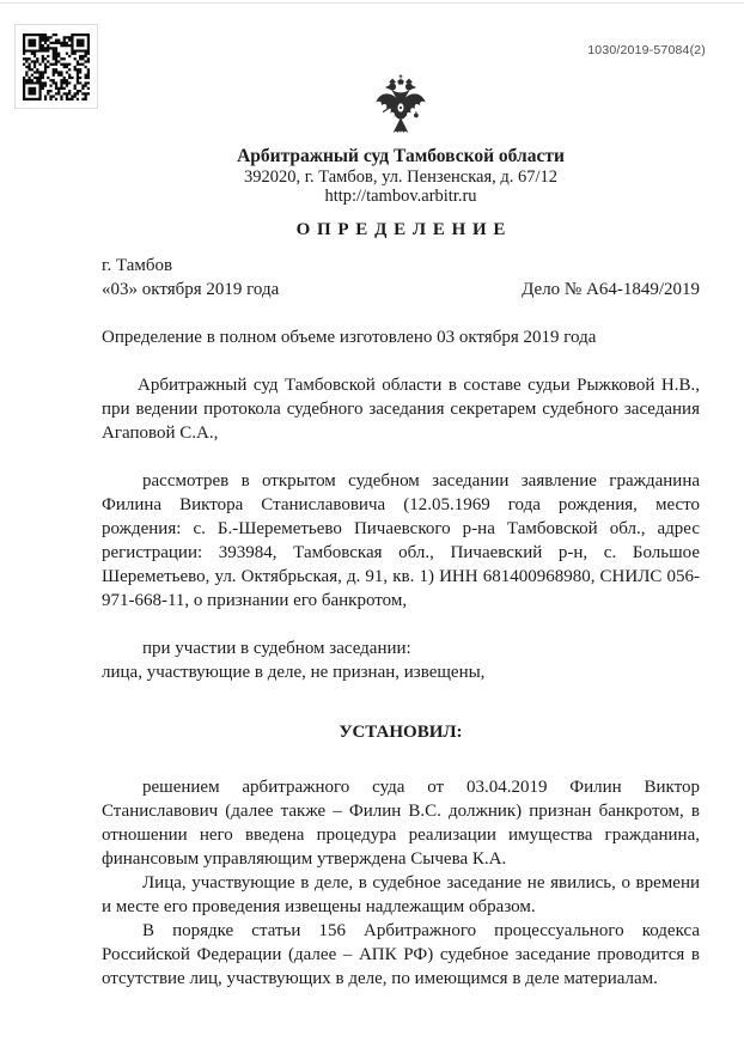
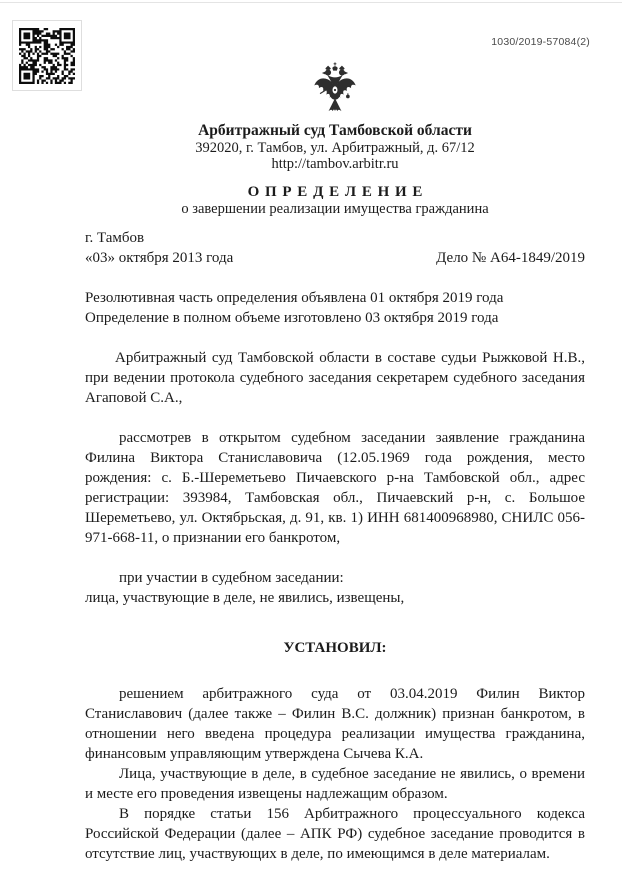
  1030/2019-57084(2)
  Арбитражный суд Тамбовской области
- 392020, г. Тамбов, ул. Пензенская, д. 67/12
+ 392020, г. Тамбов, ул. Арбитражный, д. 67/12
  http://tambov.arbitr.ru
  О П Р Е Д Е Л Е Н И Е
+ о завершении реализации имущества гражданина
  г. Тамбов
- «03» октября 2019 года
+ «03» октября 2013 года
  Дело № А64-1849/2019
+ Резолютивная часть определения объявлена 01 октября 2019 года
  Определение в полном объеме изготовлено 03 октября 2019 года
  Арбитражный суд Тамбовской области в составе судьи Рыжковой Н.В., при ведении протокола судебного заседания секретарем судебного заседания Агаповой С.А.,
  рассмотрев в открытом судебном заседании заявление гражданина Филина Виктора Станиславовича (12.05.1969 года рождения, место рождения: с. Б.-Шереметьево Пичаевского р-на Тамбовской обл., адрес регистрации: 393984, Тамбовская обл., Пичаевский р-н, с. Большое Шереметьево, ул. Октябрьская, д. 91, кв. 1) ИНН 681400968980, СНИЛС 056-971-668-11, о признании его банкротом,
  при участии в судебном заседании:
- лица, участвующие в деле, не признан, извещены,
+ лица, участвующие в деле, не явились, извещены,
  УСТАНОВИЛ:
  решением арбитражного суда от 03.04.2019 Филин Виктор Станиславович (далее также – Филин В.С. должник) признан банкротом, в отношении него введена процедура реализации имущества гражданина, финансовым управляющим утверждена Сычева К.А.
  Лица, участвующие в деле, в судебное заседание не явились, о времени и месте его проведения извещены надлежащим образом.
  В порядке статьи 156 Арбитражного процессуального кодекса Российской Федерации (далее – АПК РФ) судебное заседание проводится в отсутствие лиц, участвующих в деле, по имеющимся в деле материалам.
